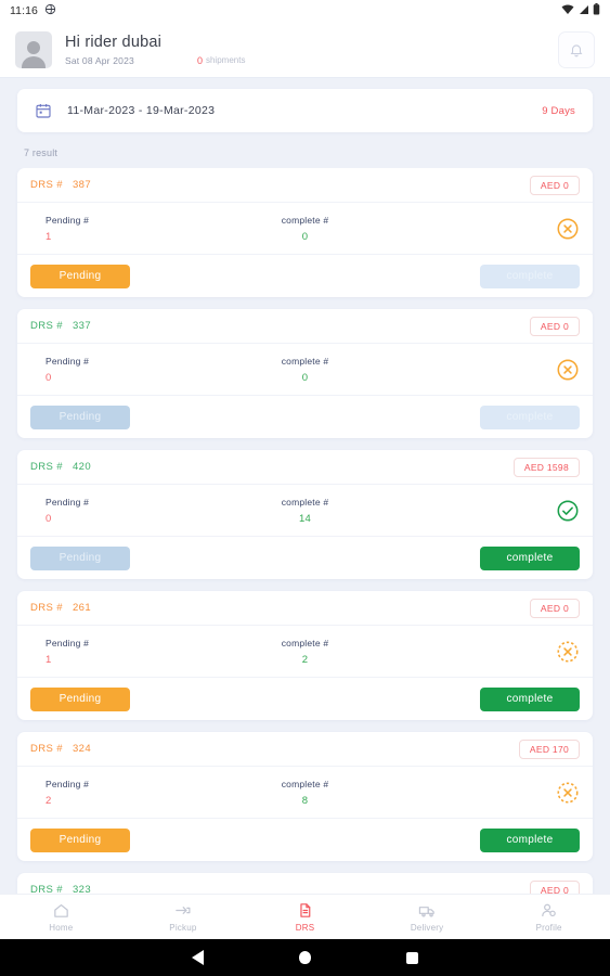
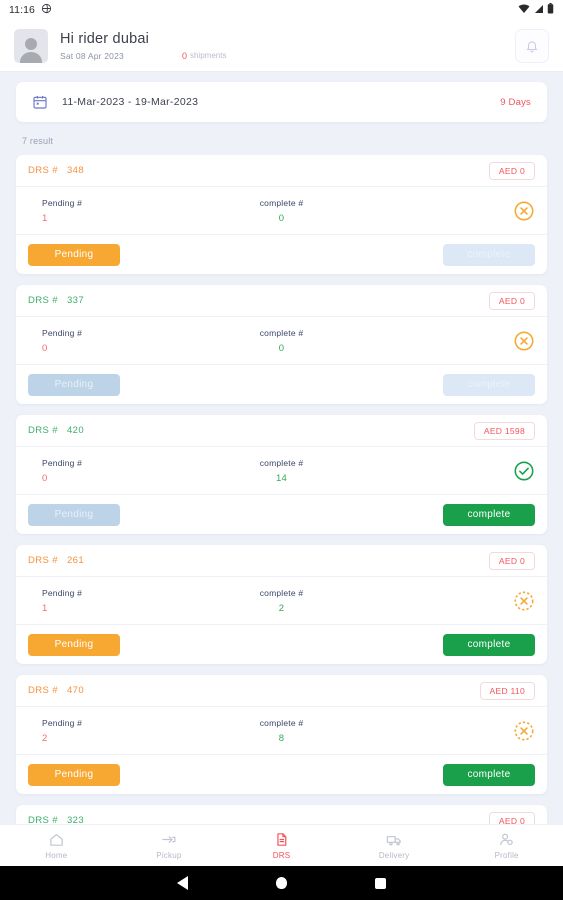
  11:16
  Hi rider dubai
  Sat 08 Apr 2023
  0
  shipments
  11-Mar-2023 - 19-Mar-2023
  9 Days
  7 result
- DRS # 387
+ DRS # 348
  AED 0
  Pending #
  1
  complete #
  0
  Pending
  DRS # 337
  AED 0
  Pending #
  0
  complete #
  0
  Pending
  DRS # 420
  AED 1598
  Pending #
  0
  complete #
  14
  Pending
  complete
  DRS # 261
  AED 0
  Pending #
  1
  complete #
  2
  Pending
  complete
- DRS # 324
+ DRS # 470
- AED 170
+ AED 110
  Pending #
  2
  complete #
  8
  Pending
  complete
  DRS # 323
  AED 0
  Home
  Pickup
  DRS
  Delivery
  Profile
